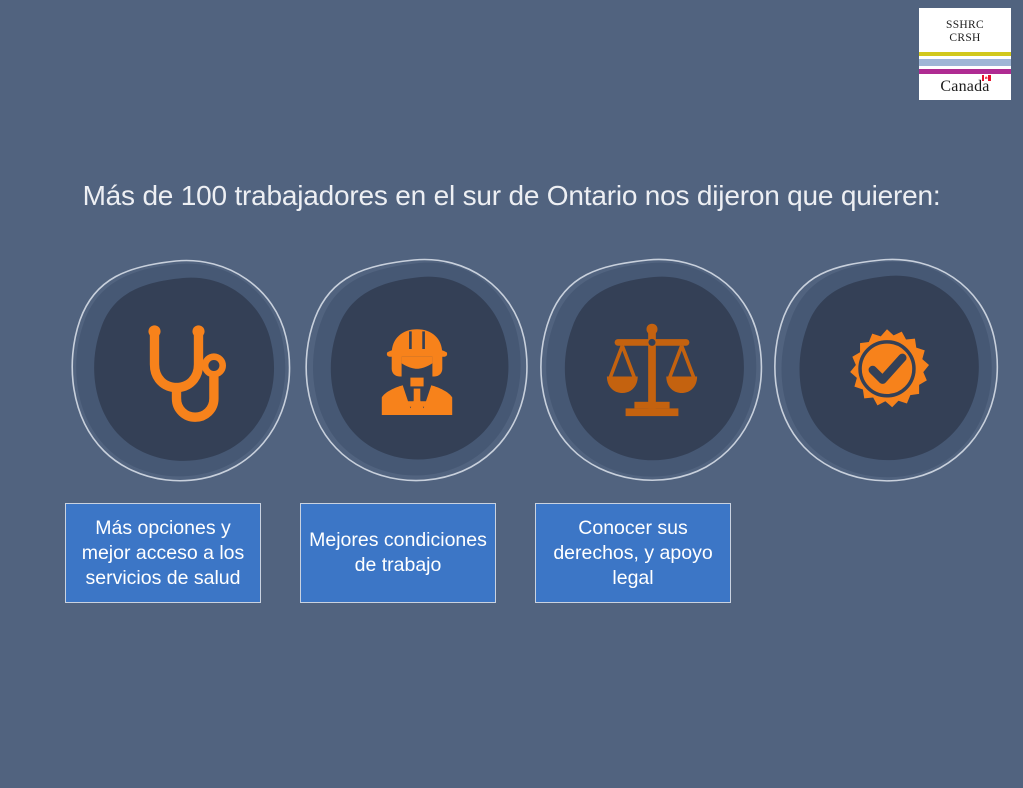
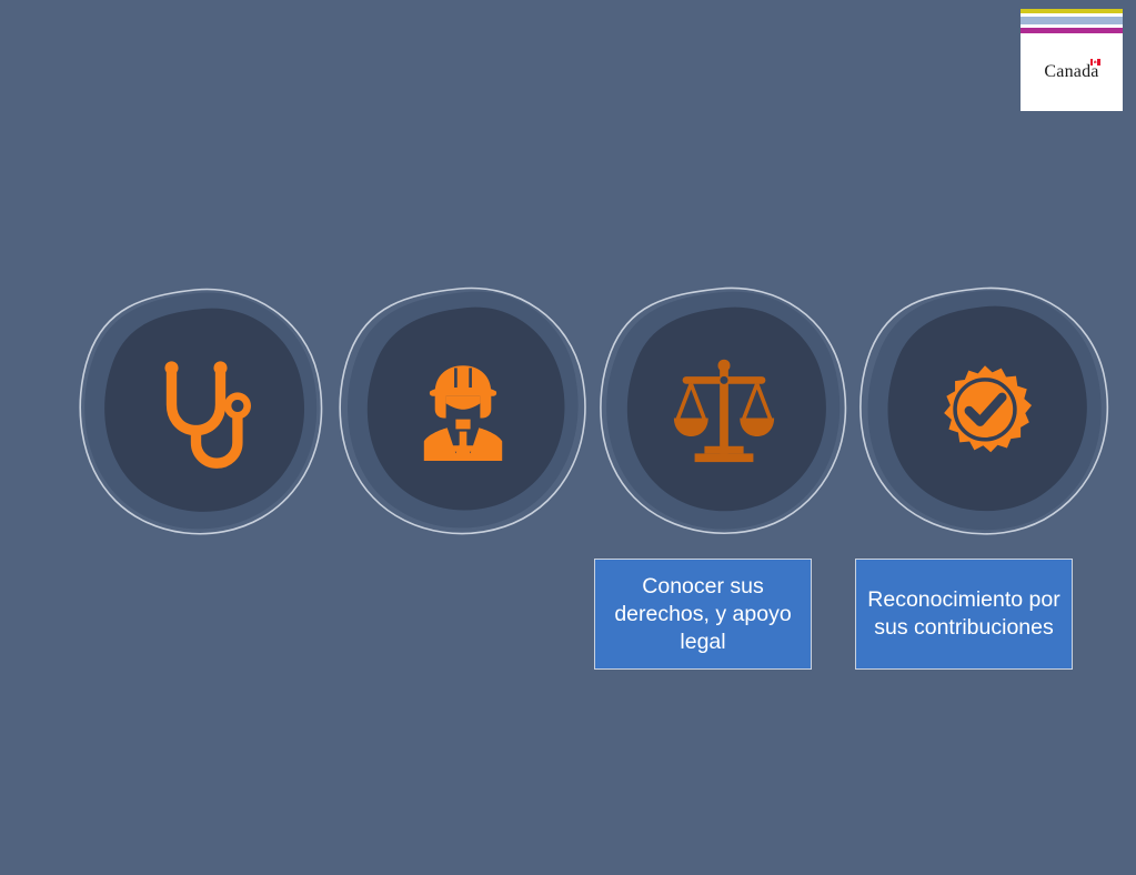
- SSHRC
- CRSH
  Canada
- Más de 100 trabajadores en el sur de Ontario nos dijeron que quieren:
- Más opciones y mejor acceso a los servicios de salud
- Mejores condiciones de trabajo
  Conocer sus derechos, y apoyo legal
+ Reconocimiento por sus contribuciones
